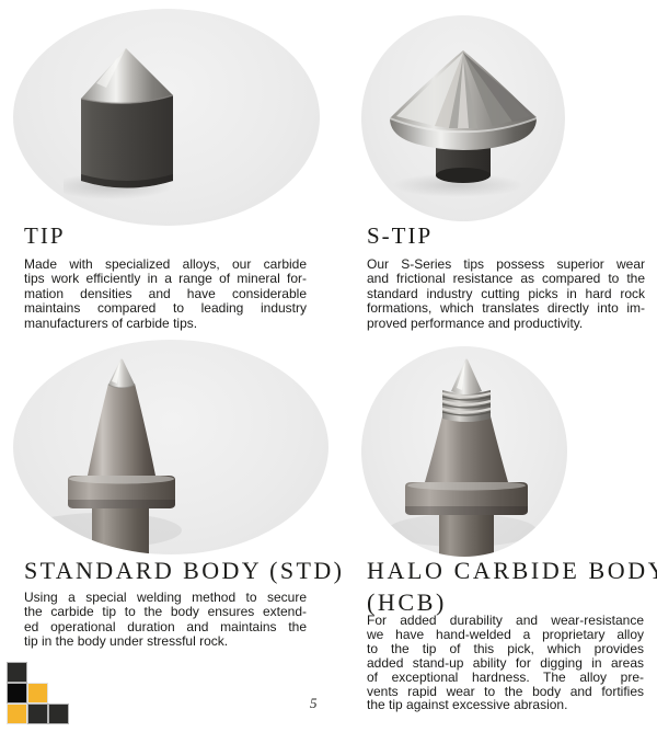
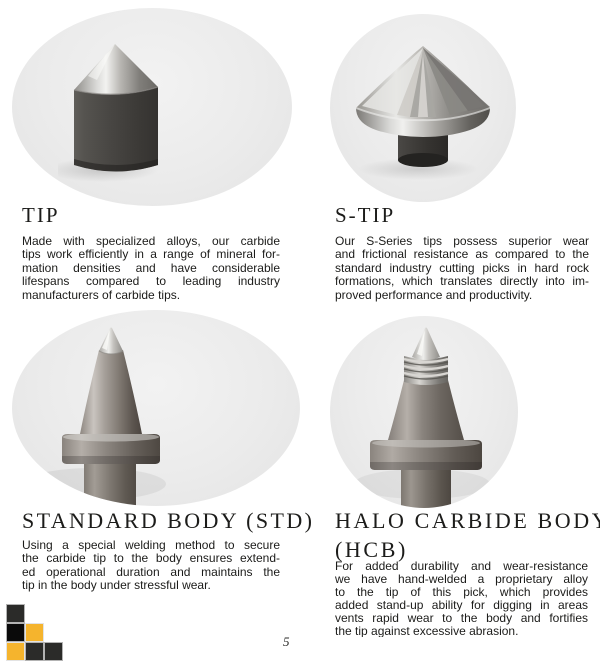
  TIP
  Made with specialized alloys, our carbide
  tips work efficiently in a range of mineral for-
  mation densities and have considerable
- maintains compared to leading industry
+ lifespans compared to leading industry
  manufacturers of carbide tips.
  S-TIP
  Our S-Series tips possess superior wear
  and frictional resistance as compared to the
  standard industry cutting picks in hard rock
  formations, which translates directly into im-
  proved performance and productivity.
  STANDARD BODY (STD)
  Using a special welding method to secure
  the carbide tip to the body ensures extend-
  ed operational duration and maintains the
- tip in the body under stressful rock.
+ tip in the body under stressful wear.
  HALO CARBIDE BOD (HCB)
  For added durability and wear-resistance
  we have hand-welded a proprietary alloy
  to the tip of this pick, which provides
  added stand-up ability for digging in areas
- of exceptional hardness. The alloy pre-
  vents rapid wear to the body and fortifies
  the tip against excessive abrasion.
  5
